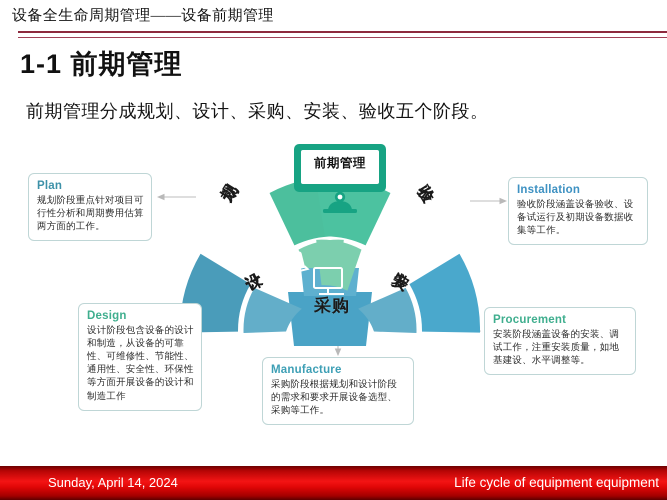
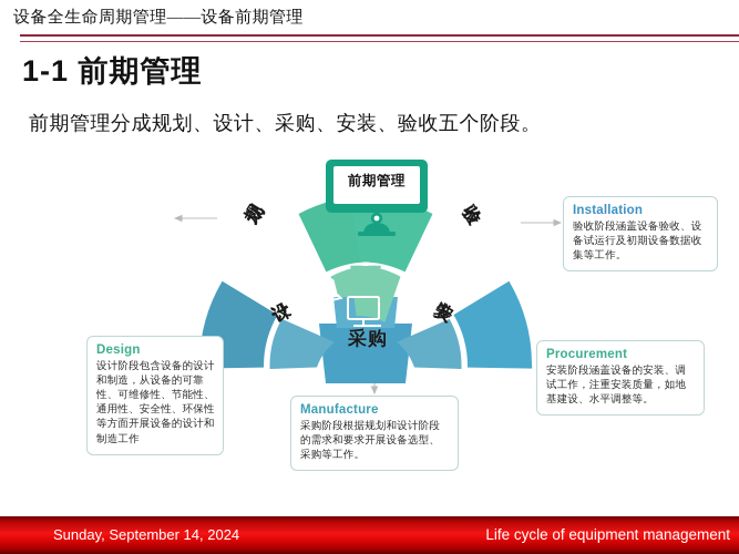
  设备全生命周期管理——设备前期管理
  1-1 前期管理
  前期管理分成规划、设计、采购、安装、验收五个阶段。
  采购
  前期管理
- Plan
- 规划阶段重点针对项目可行性分析和周期费用估算两方面的工作。
  Design
  设计阶段包含设备的设计和制造，从设备的可靠性、可维修性、节能性、通用性、安全性、环保性等方面开展设备的设计和制造工作
  Manufacture
  采购阶段根据规划和设计阶段的需求和要求开展设备选型、采购等工作。
  Installation
  验收阶段涵盖设备验收、设备试运行及初期设备数据收集等工作。
  Procurement
  安装阶段涵盖设备的安装、调试工作，注重安装质量，如地基建设、水平调整等。
- Sunday, April 14, 2024
+ Sunday, September 14, 2024
- Life cycle of equipment equipment
+ Life cycle of equipment management
